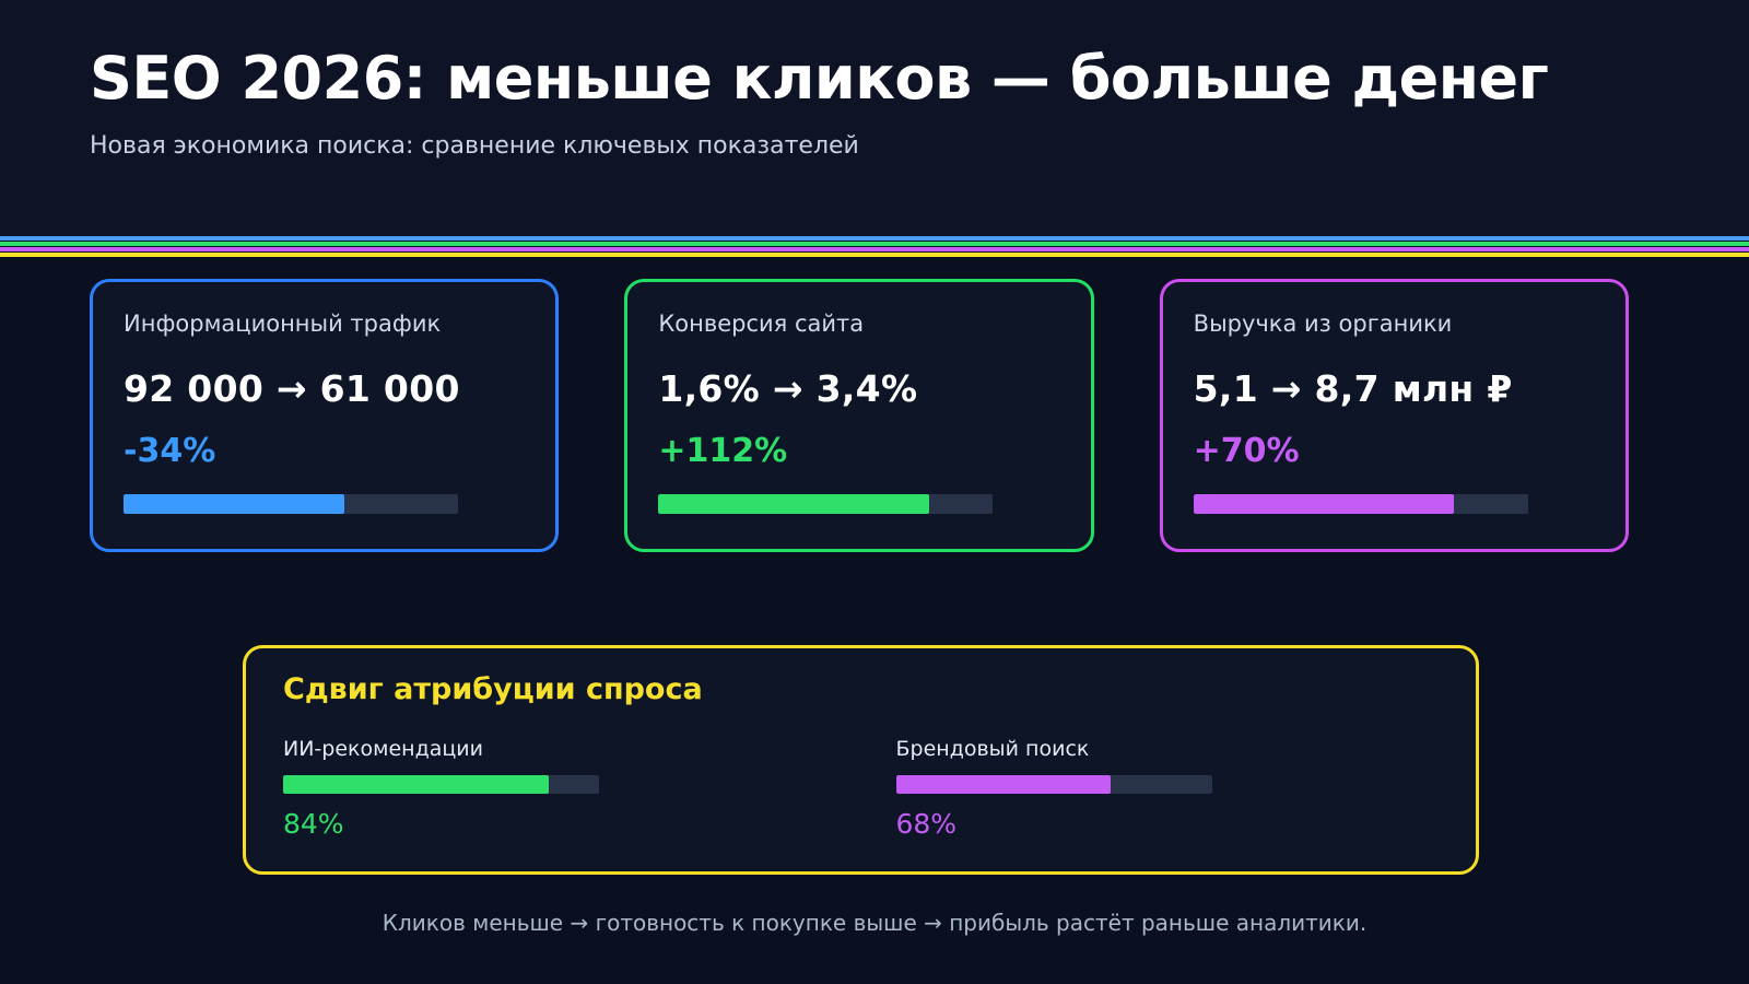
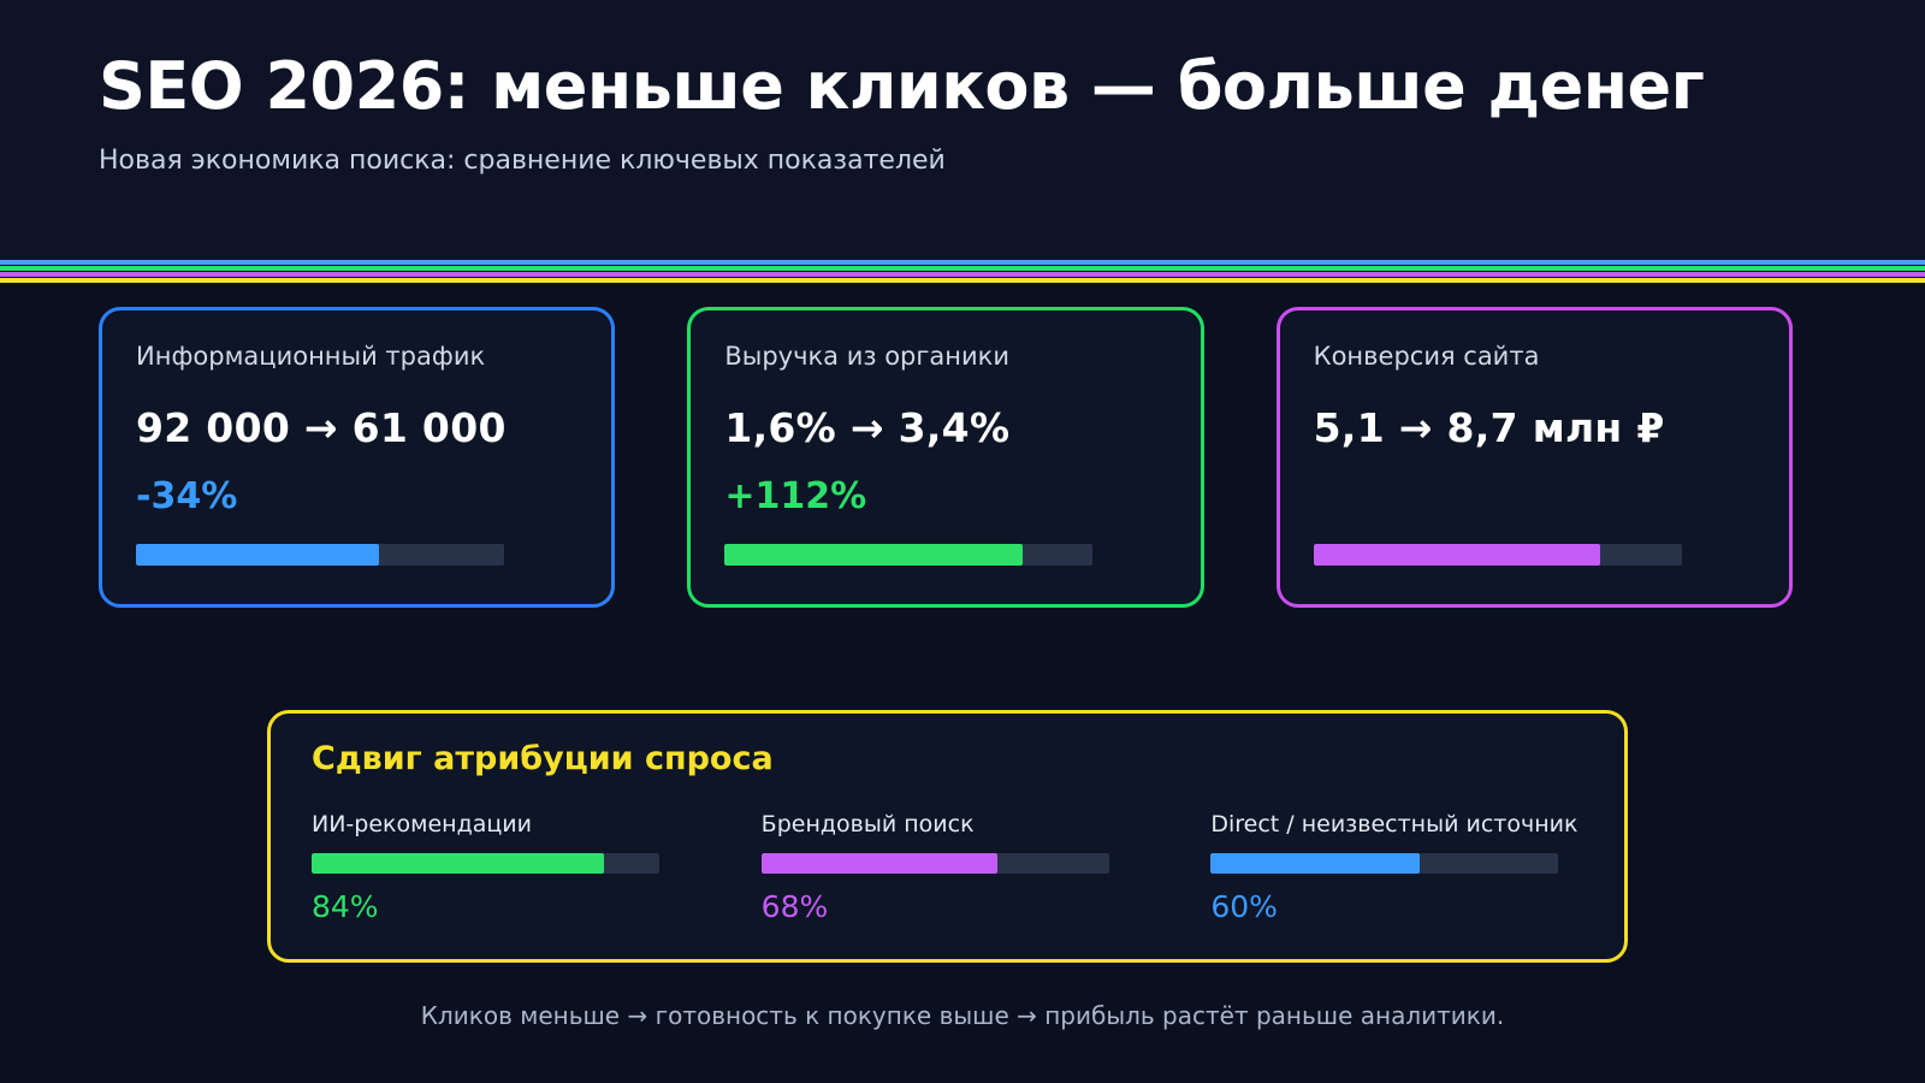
  SEO 2026: меньше кликов — больше денег
  Новая экономика поиска: сравнение ключевых показателей
  Информационный трафик
  92 000 → 61 000
  -34%
- Конверсия сайта
+ Выручка из органики
  1,6% → 3,4%
  +112%
- Выручка из органики
+ Конверсия сайта
  5,1 → 8,7 млн ₽
- +70%
  Сдвиг атрибуции спроса
  ИИ-рекомендации
  84%
  Брендовый поиск
  68%
+ Direct / неизвестный источник
+ 60%
  Кликов меньше → готовность к покупке выше → прибыль растёт раньше аналитики.
